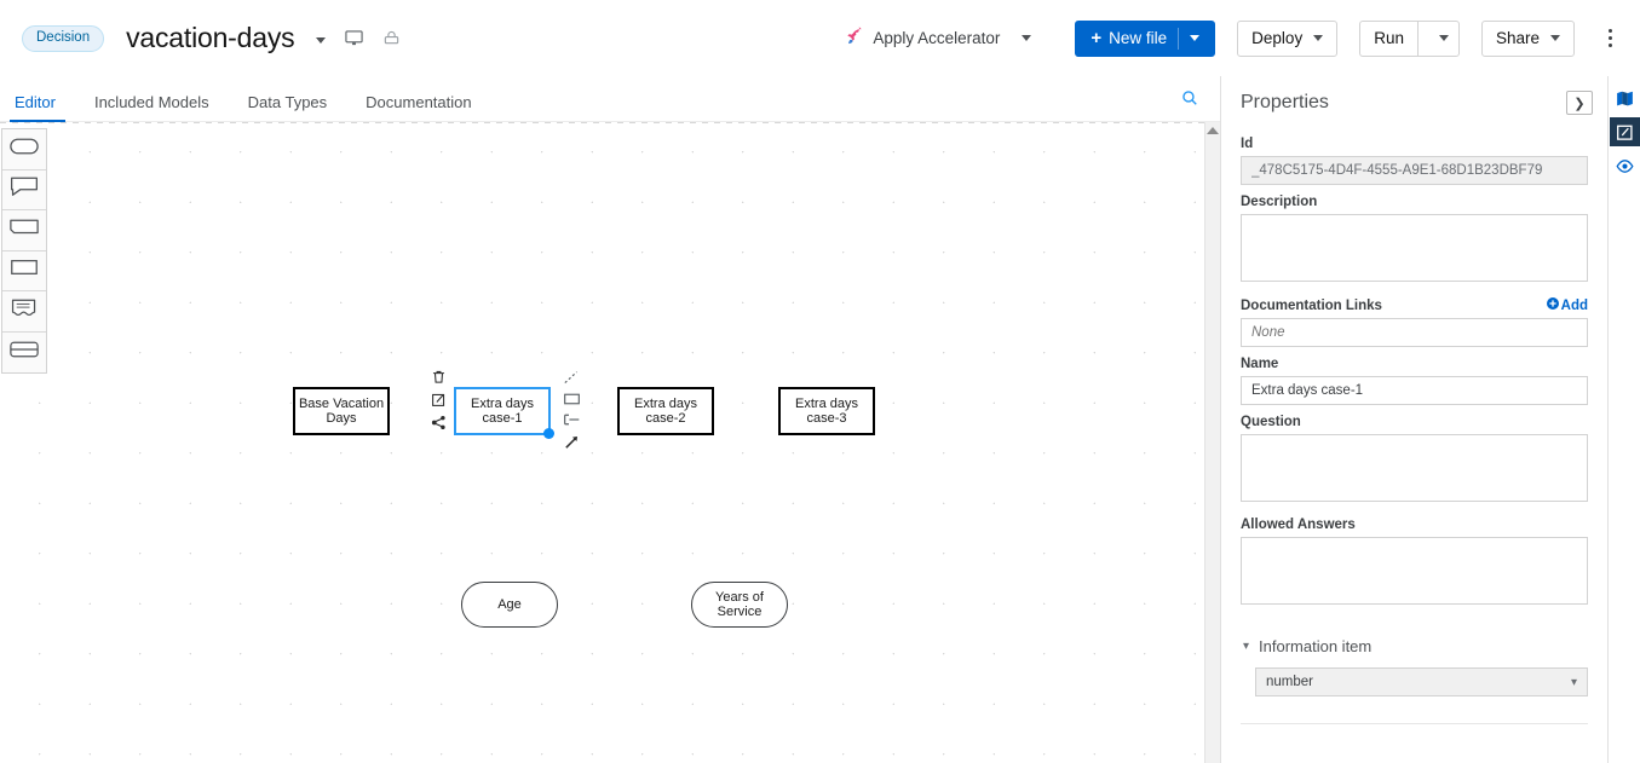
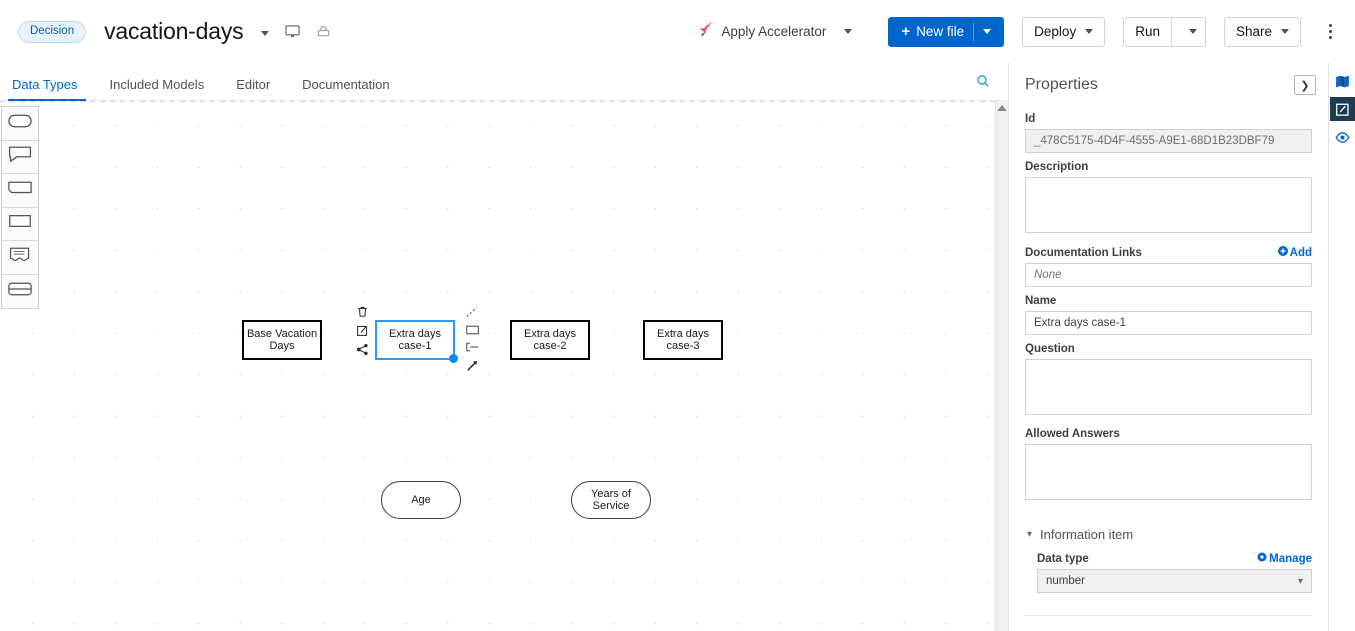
  Decision
  vacation-days
  Apply Accelerator
  +
  New file
  Deploy
  Run
  Share
- Editor
+ Data Types
  Included Models
- Data Types
+ Editor
  Documentation
  Base Vacation
  Days
  Extra days
  case-1
  Extra days
  case-2
  Extra days
  case-3
  Age
  Years of
  Service
  Properties
  ❯
  Id
  _478C5175-4D4F-4555-A9E1-68D1B23DBF79
  Description
  Documentation Links
  Add
  None
  Name
  Extra days case-1
  Question
  Allowed Answers
  ▾
  Information item
+ Data type
+ Manage
  number
  ▾
